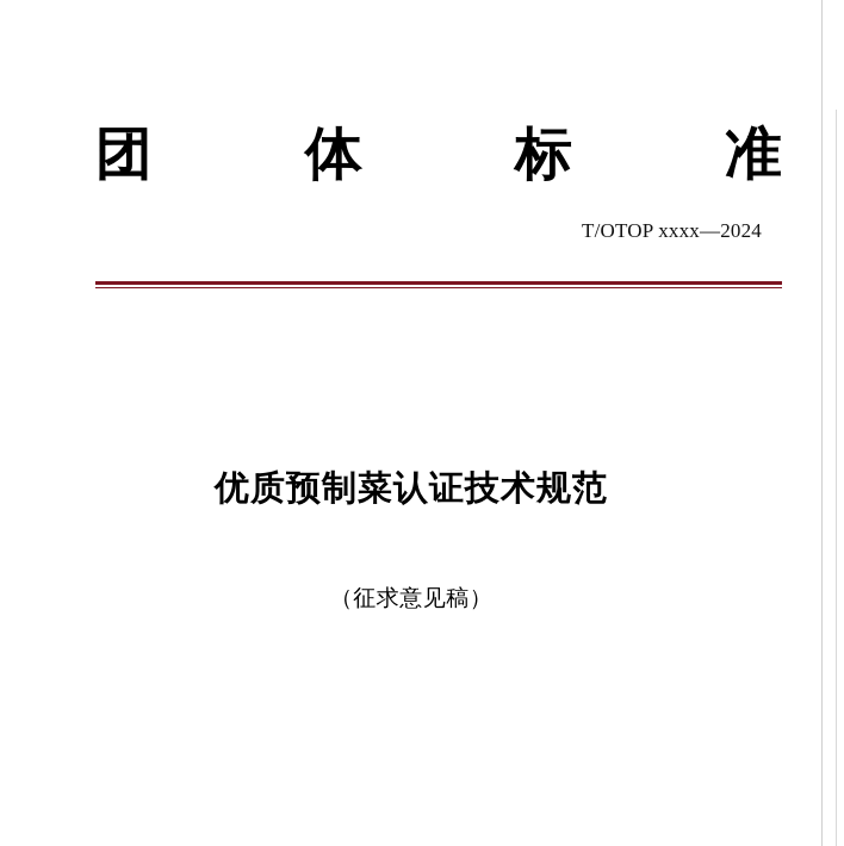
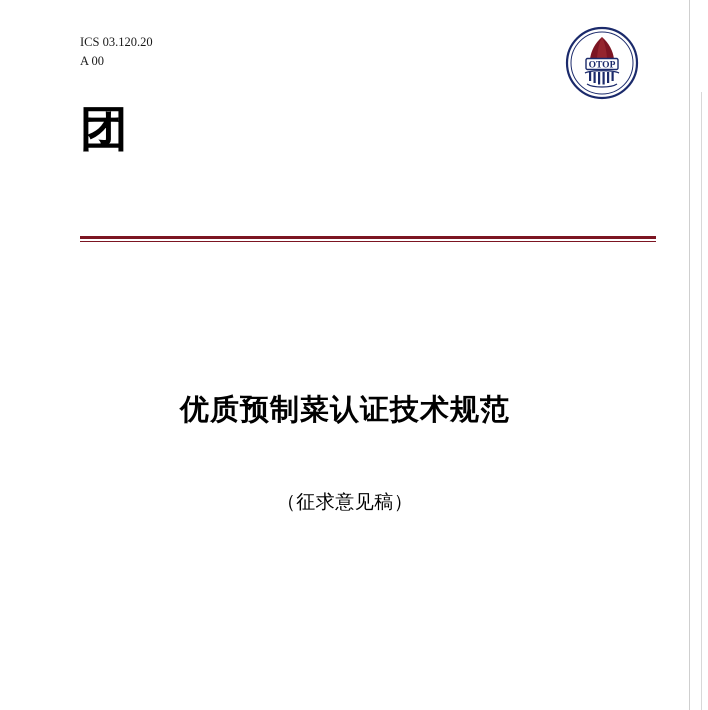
+ ICS 03.120.20
+ A 00
+ OTOP
  团
- 体
- 标
- 准
- T/OTOP xxxx—2024
  优质预制菜认证技术规范
  （征求意见稿）
